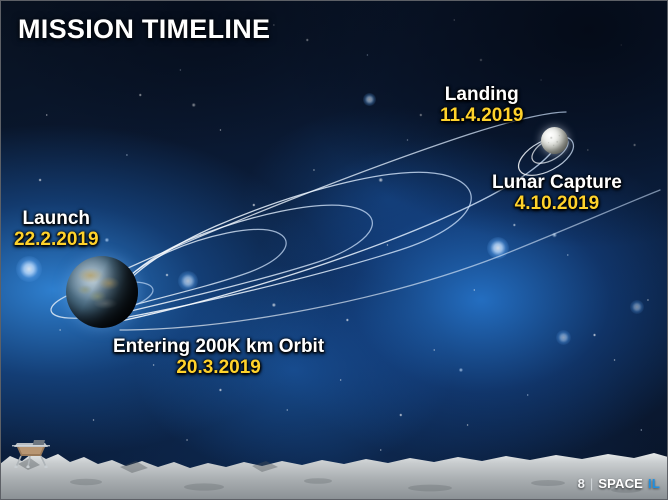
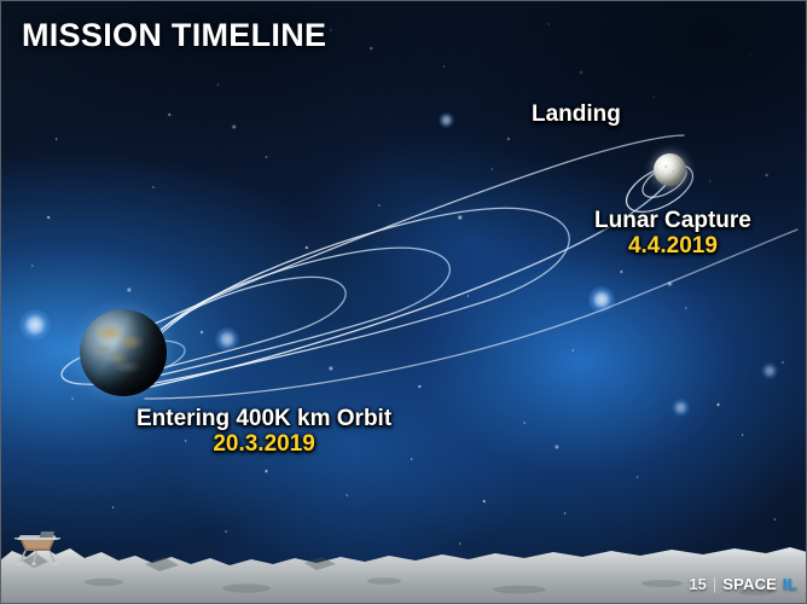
  MISSION TIMELINE
- Launch
- 22.2.2019
- Entering 200K km Orbit
+ Entering 400K km Orbit
  20.3.2019
  Lunar Capture
- 4.10.2019
+ 4.4.2019
  Landing
- 11.4.2019
- 8
+ 15
  |
  SPACE
  IL
